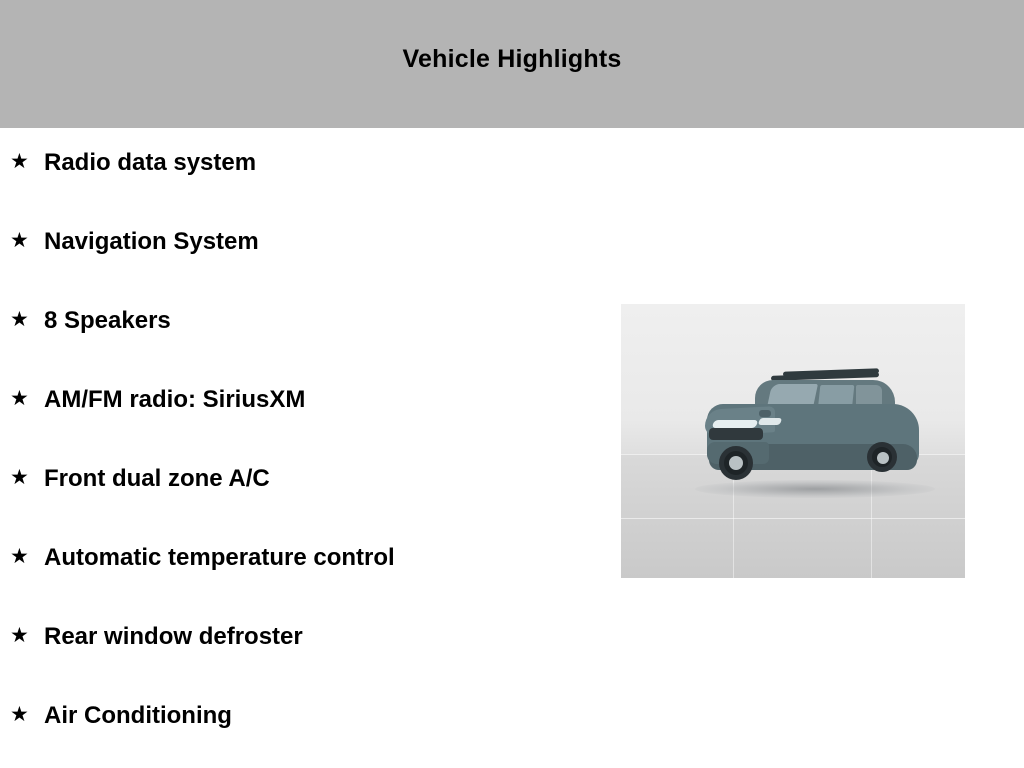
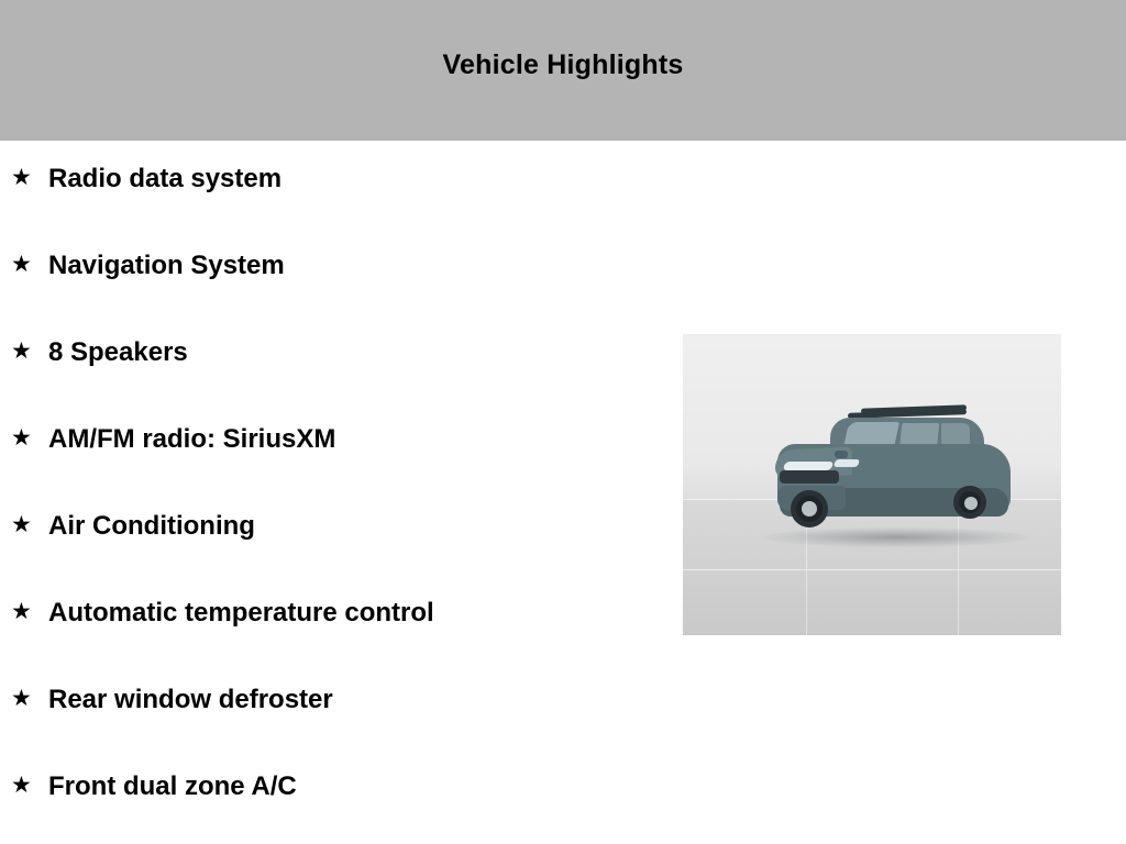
  Vehicle Highlights
  ★
  Radio data system
  ★
  Navigation System
  ★
  8 Speakers
  ★
  AM/FM radio: SiriusXM
  ★
- Front dual zone A/C
+ Air Conditioning
  ★
  Automatic temperature control
  ★
  Rear window defroster
  ★
- Air Conditioning
+ Front dual zone A/C
